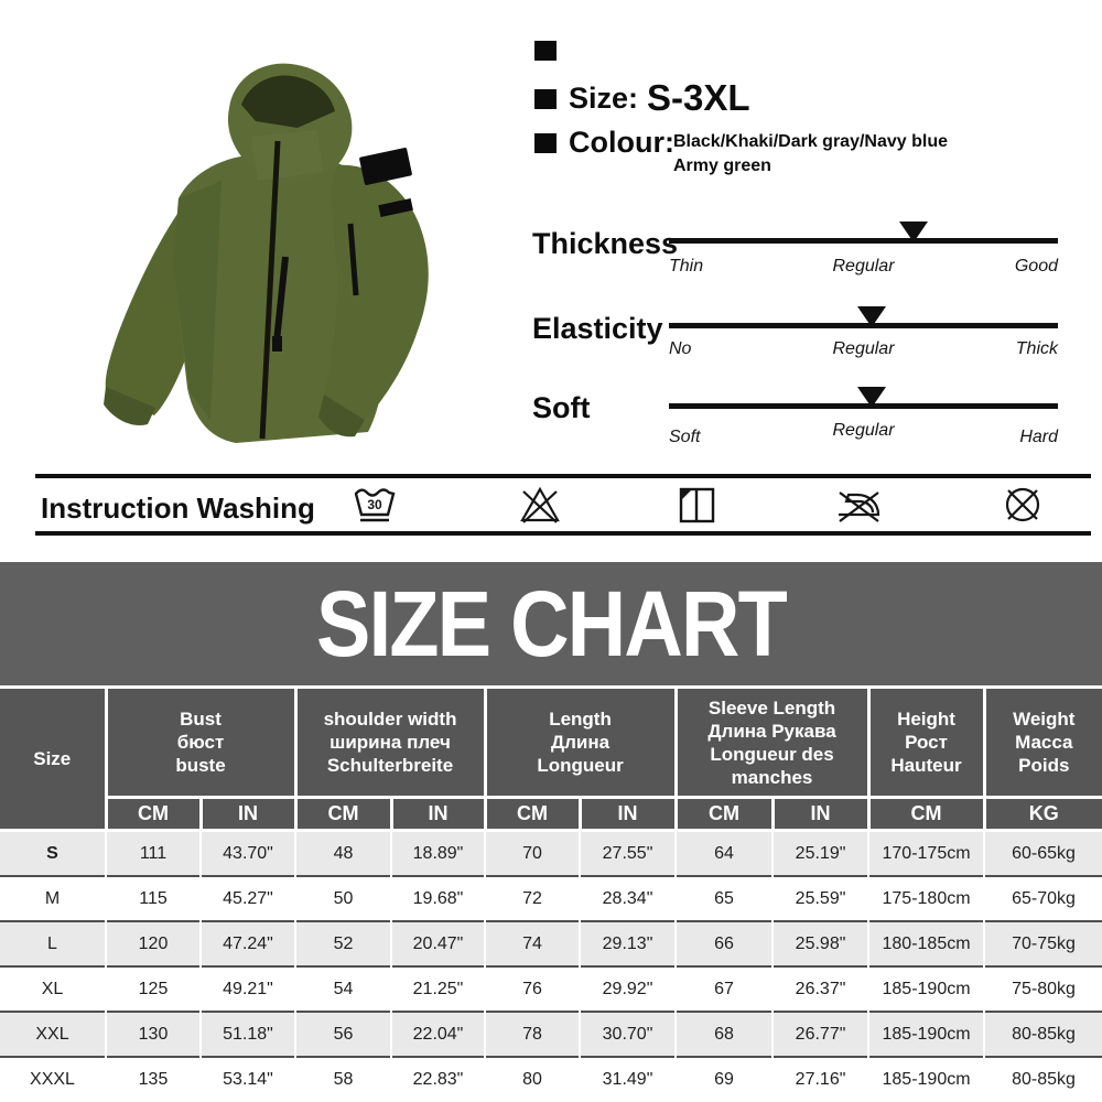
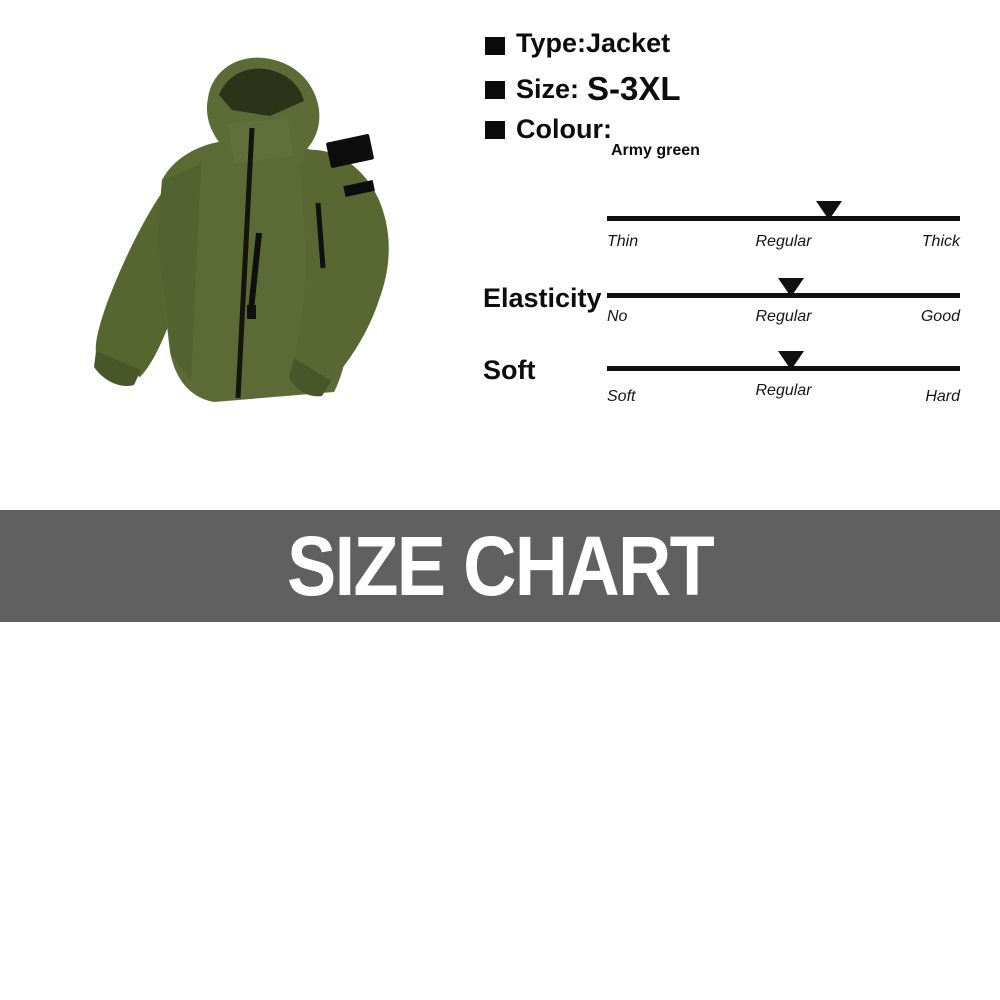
+ Type:Jacket
  Size:
  S-3XL
  Colour:
- Black/Khaki/Dark gray/Navy blue
  Army green
- Thickness
  Thin
  Regular
- Good
+ Thick
  Elasticity
  No
  Regular
- Thick
+ Good
  Soft
  Soft
  Regular
  Hard
- Instruction Washing
- 30
  SIZE CHART
- Size	Bustбюстbuste	shoulder widthширина плечSchulterbreite	LengthДлинаLongueur	Sleeve LengthДлина РукаваLongueur desmanches	HeightРостHauteur	WeightМассаPoids
- CM	IN	CM	IN	CM	IN	CM	IN	CM	KG
- S	111	43.70"	48	18.89"	70	27.55"	64	25.19"	170-175cm	60-65kg
- M	115	45.27"	50	19.68"	72	28.34"	65	25.59"	175-180cm	65-70kg
- L	120	47.24"	52	20.47"	74	29.13"	66	25.98"	180-185cm	70-75kg
- XL	125	49.21"	54	21.25"	76	29.92"	67	26.37"	185-190cm	75-80kg
- XXL	130	51.18"	56	22.04"	78	30.70"	68	26.77"	185-190cm	80-85kg
- XXXL	135	53.14"	58	22.83"	80	31.49"	69	27.16"	185-190cm	80-85kg
